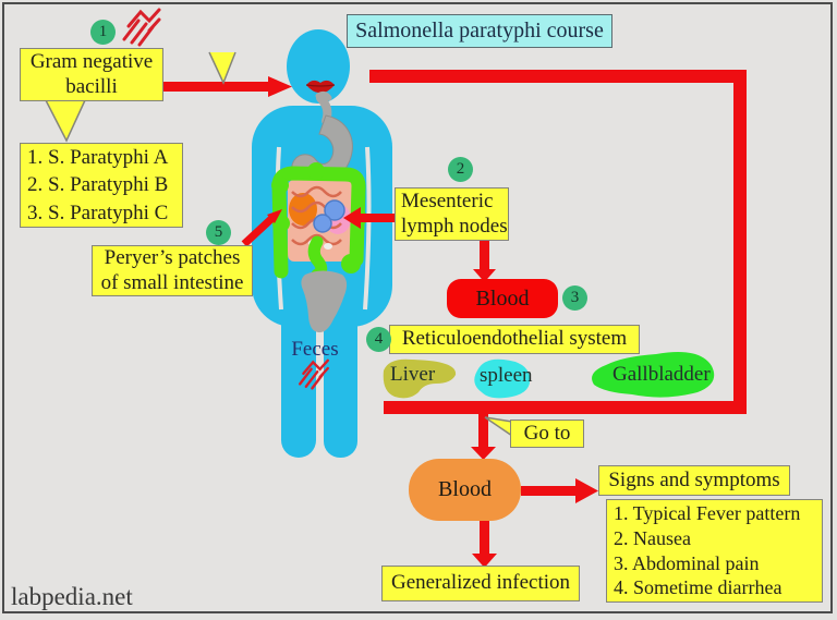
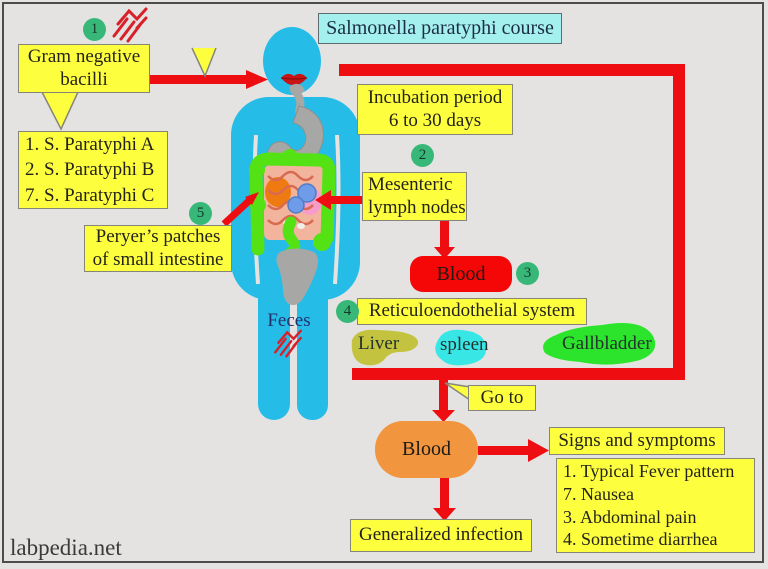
  Salmonella paratyphi course
  1
  2
  3
  4
  5
  Gram negative
  bacilli
  1. S. Paratyphi A
  2. S. Paratyphi B
- 3. S. Paratyphi C
+ 7. S. Paratyphi C
+ Incubation period
+ 6 to 30 days
  Mesenteric
  lymph nodes
  Peryer’s patches
  of small intestine
  Blood
  Reticuloendothelial system
  Liver
  spleen
  Gallbladder
  Feces
  Go to
  Blood
  Signs and symptoms
  1. Typical Fever pattern
- 2. Nausea
+ 7. Nausea
  3. Abdominal pain
  4. Sometime diarrhea
  Generalized infection
  labpedia.net
